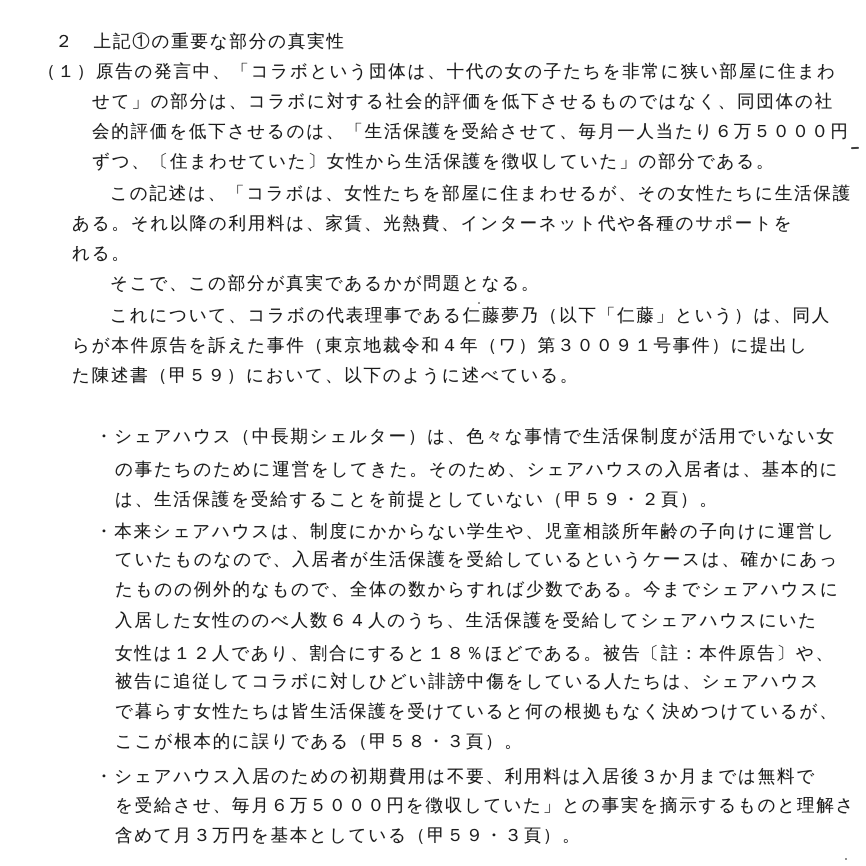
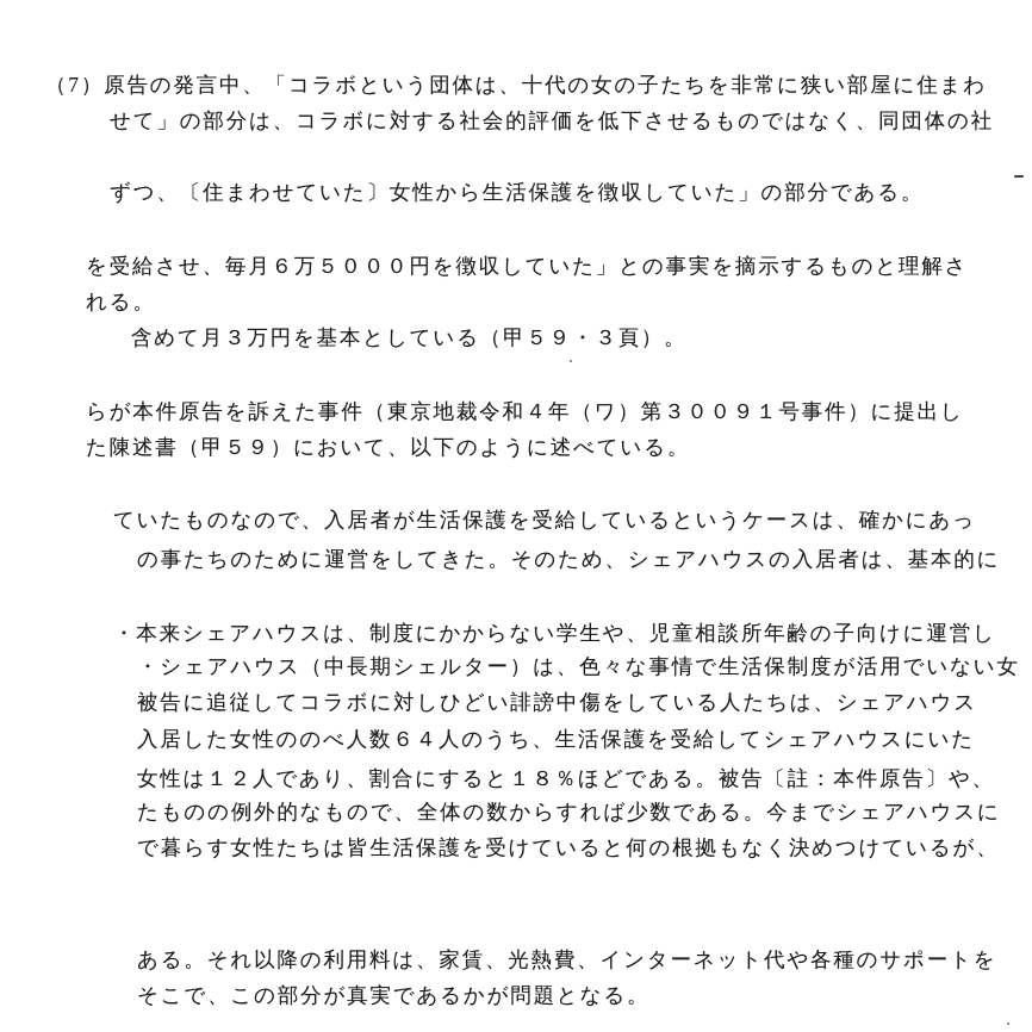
- ２ 上記①の重要な部分の真実性
- （１）原告の発言中、「コラボという団体は、十代の女の子たちを非常に狭い部屋に住まわ
+ （7）原告の発言中、「コラボという団体は、十代の女の子たちを非常に狭い部屋に住まわ
  せて」の部分は、コラボに対する社会的評価を低下させるものではなく、同団体の社
- 会的評価を低下させるのは、「生活保護を受給させて、毎月一人当たり６万５０００円
  ずつ、〔住まわせていた〕女性から生活保護を徴収していた」の部分である。
- この記述は、「コラボは、女性たちを部屋に住まわせるが、その女性たちに生活保護
- ある。それ以降の利用料は、家賃、光熱費、インターネット代や各種のサポートを
+ を受給させ、毎月６万５０００円を徴収していた」との事実を摘示するものと理解さ
  れる。
- そこで、この部分が真実であるかが問題となる。
+ 含めて月３万円を基本としている（甲５９・３頁）。
- これについて、コラボの代表理事である仁藤夢乃（以下「仁藤」という）は、同人
  らが本件原告を訴えた事件（東京地裁令和４年（ワ）第３００９１号事件）に提出し
  た陳述書（甲５９）において、以下のように述べている。
- ・シェアハウス（中長期シェルター）は、色々な事情で生活保制度が活用でいない女
+ ていたものなので、入居者が生活保護を受給しているというケースは、確かにあっ
  の事たちのために運営をしてきた。そのため、シェアハウスの入居者は、基本的に
- は、生活保護を受給することを前提としていない（甲５９・２頁）。
  ・本来シェアハウスは、制度にかからない学生や、児童相談所年齢の子向けに運営し
- ていたものなので、入居者が生活保護を受給しているというケースは、確かにあっ
+ ・シェアハウス（中長期シェルター）は、色々な事情で生活保制度が活用でいない女
- たものの例外的なもので、全体の数からすれば少数である。今までシェアハウスに
+ 被告に追従してコラボに対しひどい誹謗中傷をしている人たちは、シェアハウス
  入居した女性ののべ人数６４人のうち、生活保護を受給してシェアハウスにいた
  女性は１２人であり、割合にすると１８％ほどである。被告〔註：本件原告〕や、
- 被告に追従してコラボに対しひどい誹謗中傷をしている人たちは、シェアハウス
+ たものの例外的なもので、全体の数からすれば少数である。今までシェアハウスに
  で暮らす女性たちは皆生活保護を受けていると何の根拠もなく決めつけているが、
- ここが根本的に誤りである（甲５８・３頁）。
- ・シェアハウス入居のための初期費用は不要、利用料は入居後３か月までは無料で
- を受給させ、毎月６万５０００円を徴収していた」との事実を摘示するものと理解さ
+ ある。それ以降の利用料は、家賃、光熱費、インターネット代や各種のサポートを
- 含めて月３万円を基本としている（甲５９・３頁）。
+ そこで、この部分が真実であるかが問題となる。
